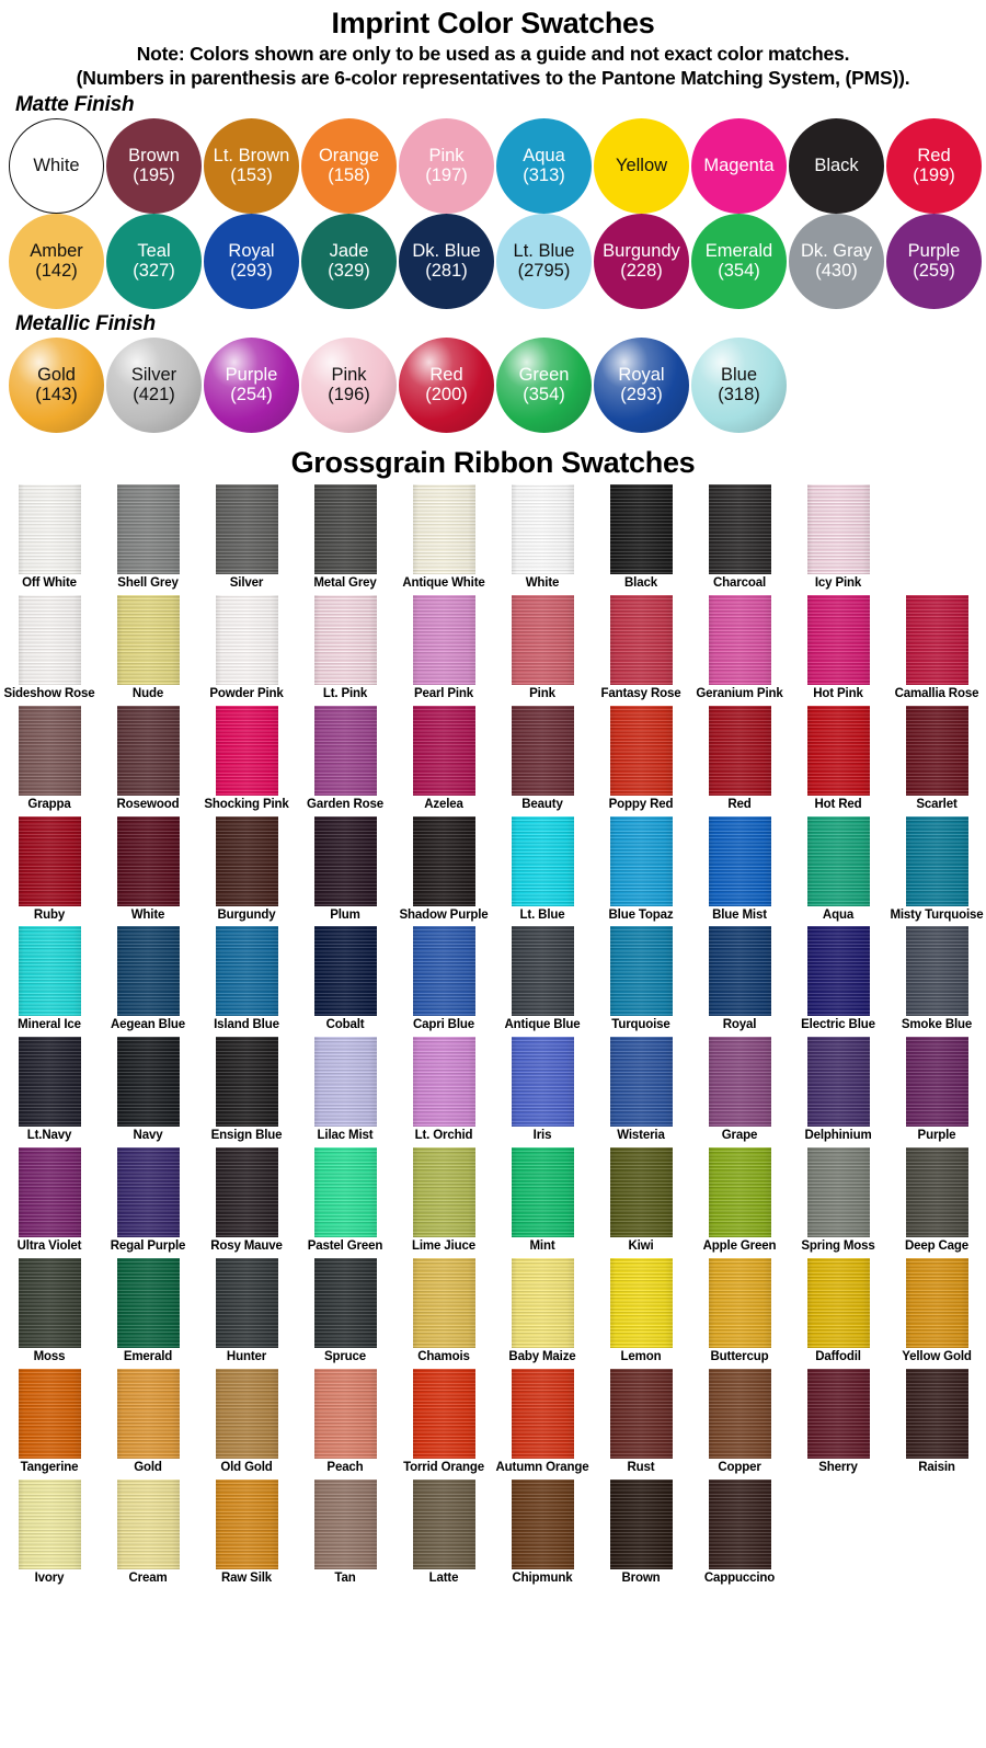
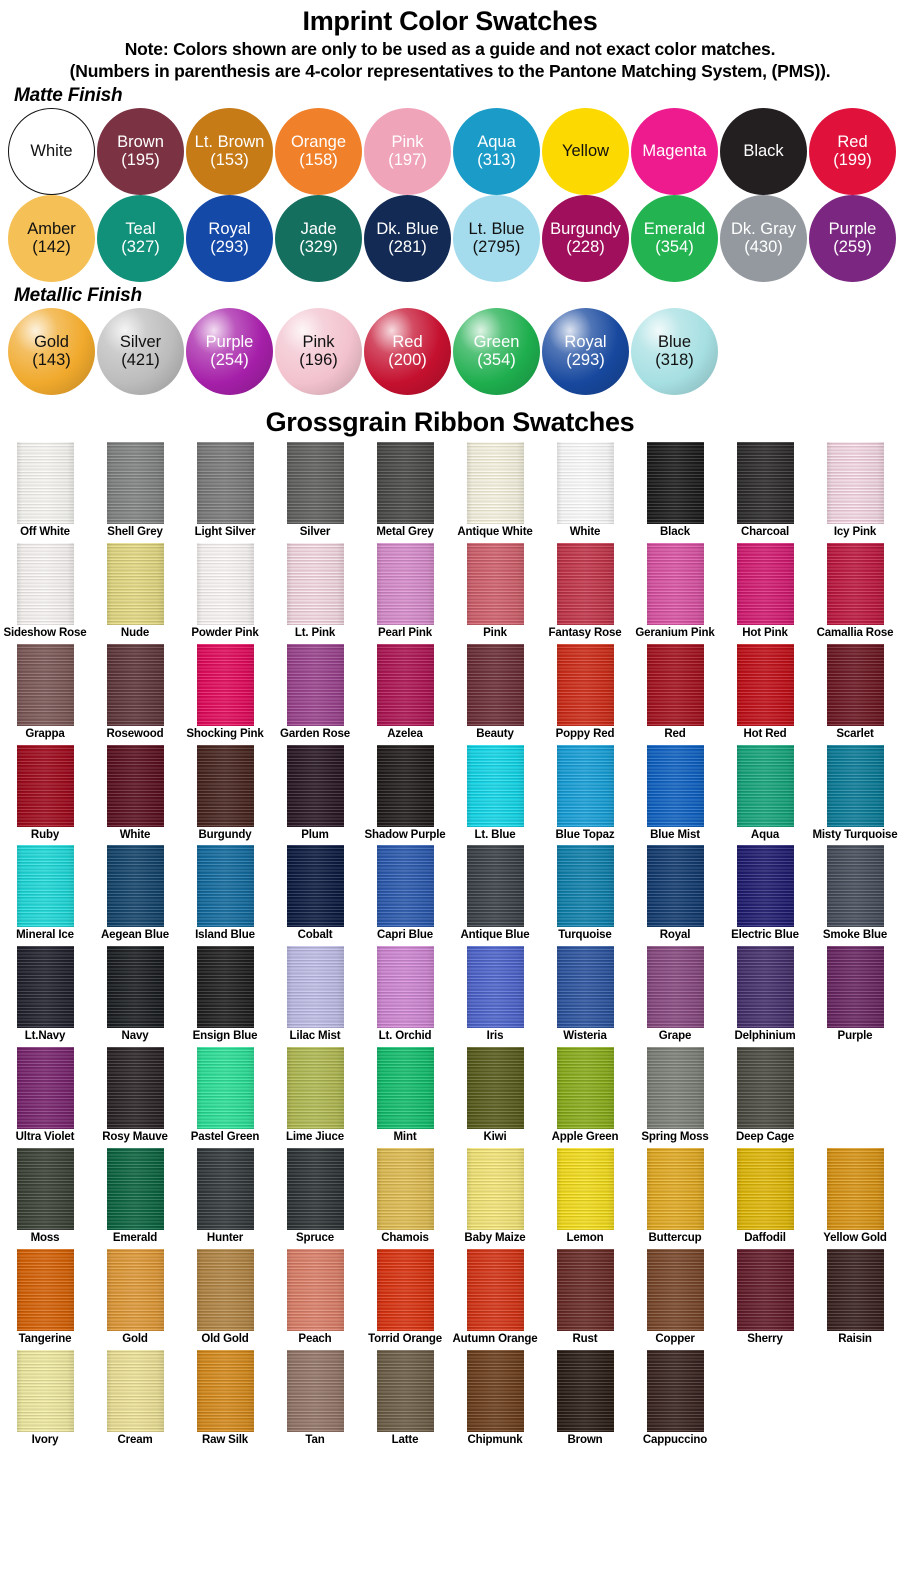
  Imprint Color Swatches
  Note: Colors shown are only to be used as a guide and not exact color matches.
- (Numbers in parenthesis are 6-color representatives to the Pantone Matching System, (PMS)).
+ (Numbers in parenthesis are 4-color representatives to the Pantone Matching System, (PMS)).
  Matte Finish
  White
  Brown
  (195)
  Lt. Brown
  (153)
  Orange
  (158)
  Pink
  (197)
  Aqua
  (313)
  Yellow
  Magenta
  Black
  Red
  (199)
  Amber
  (142)
  Teal
  (327)
  Royal
  (293)
  Jade
  (329)
  Dk. Blue
  (281)
  Lt. Blue
  (2795)
  Burgundy
  (228)
  Emerald
  (354)
  Dk. Gray
  (430)
  Purple
  (259)
  Metallic Finish
  Gold
  (143)
  Silver
  (421)
  Purple
  (254)
  Pink
  (196)
  Red
  (200)
  Green
  (354)
  Royal
  (293)
  Blue
  (318)
  Grossgrain Ribbon Swatches
  Off White
  Shell Grey
+ Light Silver
  Silver
  Metal Grey
  Antique White
  White
  Black
  Charcoal
  Icy Pink
  Sideshow Rose
  Nude
  Powder Pink
  Lt. Pink
  Pearl Pink
  Pink
  Fantasy Rose
  Geranium Pink
  Hot Pink
  Camallia Rose
  Grappa
  Rosewood
  Shocking Pink
  Garden Rose
  Azelea
  Beauty
  Poppy Red
  Red
  Hot Red
  Scarlet
  Ruby
  White
  Burgundy
  Plum
  Shadow Purple
  Lt. Blue
  Blue Topaz
  Blue Mist
  Aqua
  Misty Turquoise
  Mineral Ice
  Aegean Blue
  Island Blue
  Cobalt
  Capri Blue
  Antique Blue
  Turquoise
  Royal
  Electric Blue
  Smoke Blue
  Lt.Navy
  Navy
  Ensign Blue
  Lilac Mist
  Lt. Orchid
  Iris
  Wisteria
  Grape
  Delphinium
  Purple
  Ultra Violet
- Regal Purple
  Rosy Mauve
  Pastel Green
  Lime Jiuce
  Mint
  Kiwi
  Apple Green
  Spring Moss
  Deep Cage
  Moss
  Emerald
  Hunter
  Spruce
  Chamois
  Baby Maize
  Lemon
  Buttercup
  Daffodil
  Yellow Gold
  Tangerine
  Gold
  Old Gold
  Peach
  Torrid Orange
  Autumn Orange
  Rust
  Copper
  Sherry
  Raisin
  Ivory
  Cream
  Raw Silk
  Tan
  Latte
  Chipmunk
  Brown
  Cappuccino
